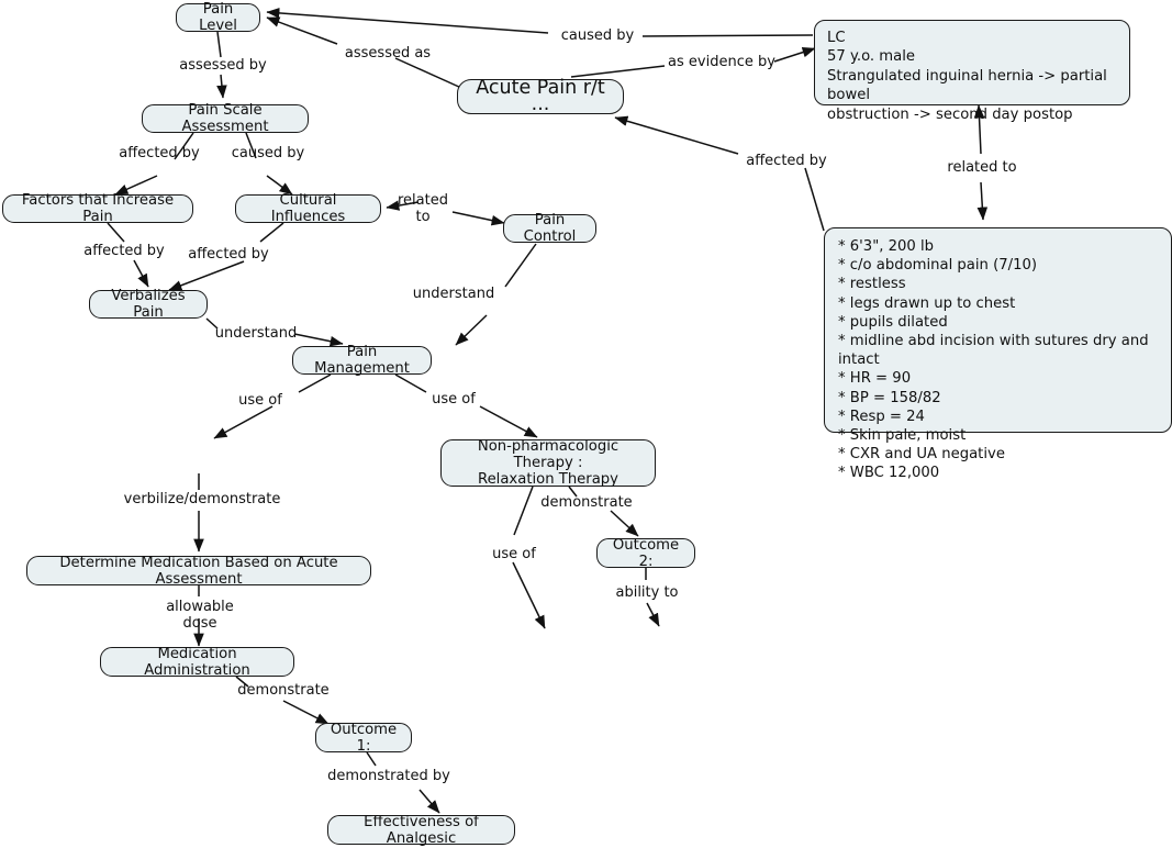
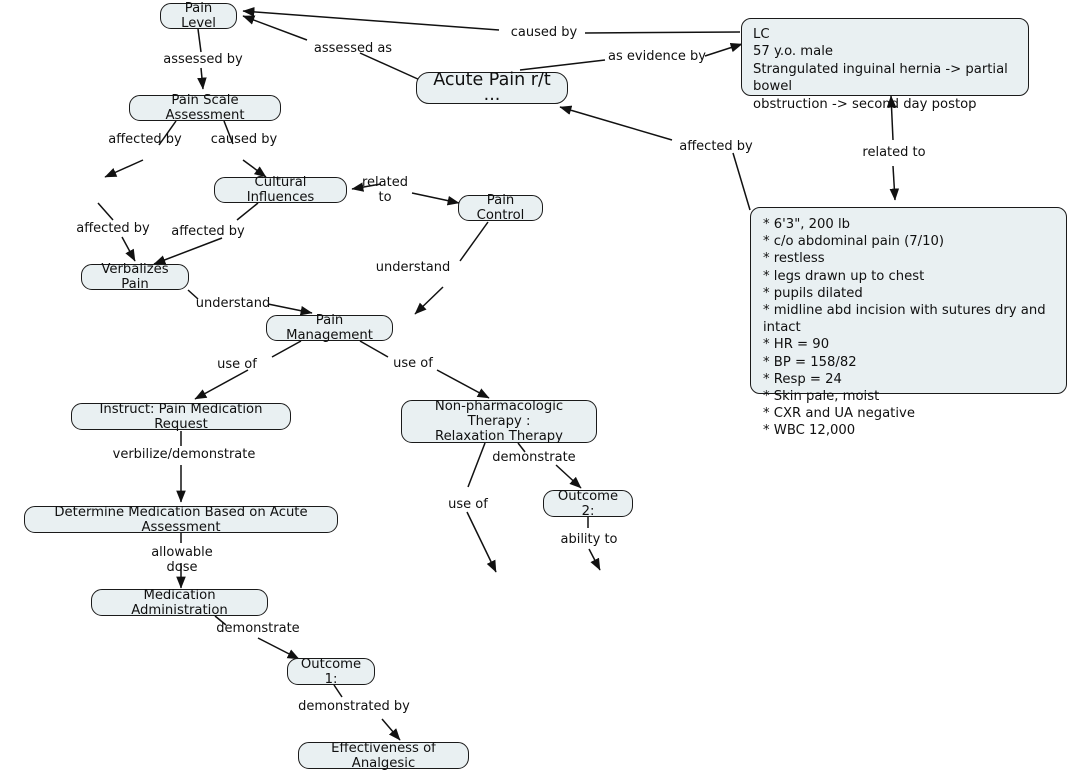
  Pain Level
  Acute Pain r/t ...
  LC
  57 y.o. male
  Strangulated inguinal hernia -> partial bowel
  obstruction -> second day postop
  * 6'3", 200 lb
  * c/o abdominal pain (7/10)
  * restless
  * legs drawn up to chest
  * pupils dilated
  * midline abd incision with sutures dry and intact
  * HR = 90
  * BP = 158/82
  * Resp = 24
  * Skin pale, moist
  * CXR and UA negative
  * WBC 12,000
  Pain Scale Assessment
- Factors that Increase Pain
  Cultural Influences
  Pain Control
  Verbalizes Pain
  Pain Management
+ Instruct: Pain Medication Request
  Non-pharmacologic Therapy :
  Relaxation Therapy
  Determine Medication Based on Acute Assessment
  Outcome 2:
  Medication Administration
  Outcome 1:
  Effectiveness of Analgesic
  assessed by
  assessed as
  caused by
  as evidence by
  affected by
  related to
  affected by
  caused by
  related
  to
  affected by
  affected by
  understand
  understand
  use of
  use of
  verbilize/demonstrate
  demonstrate
  use of
  ability to
  allowable dose
  demonstrate
  demonstrated by
